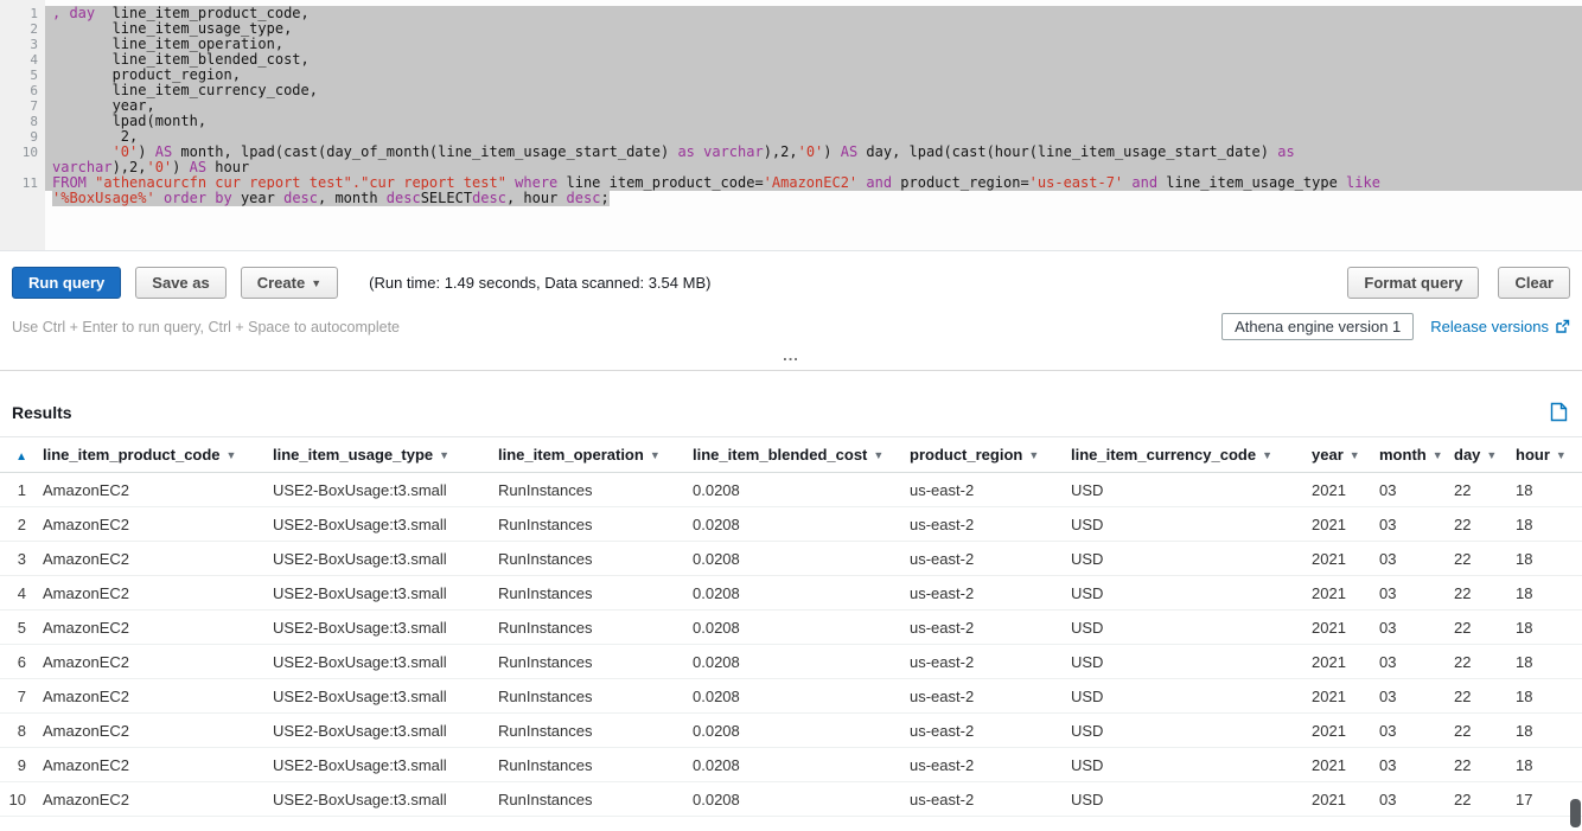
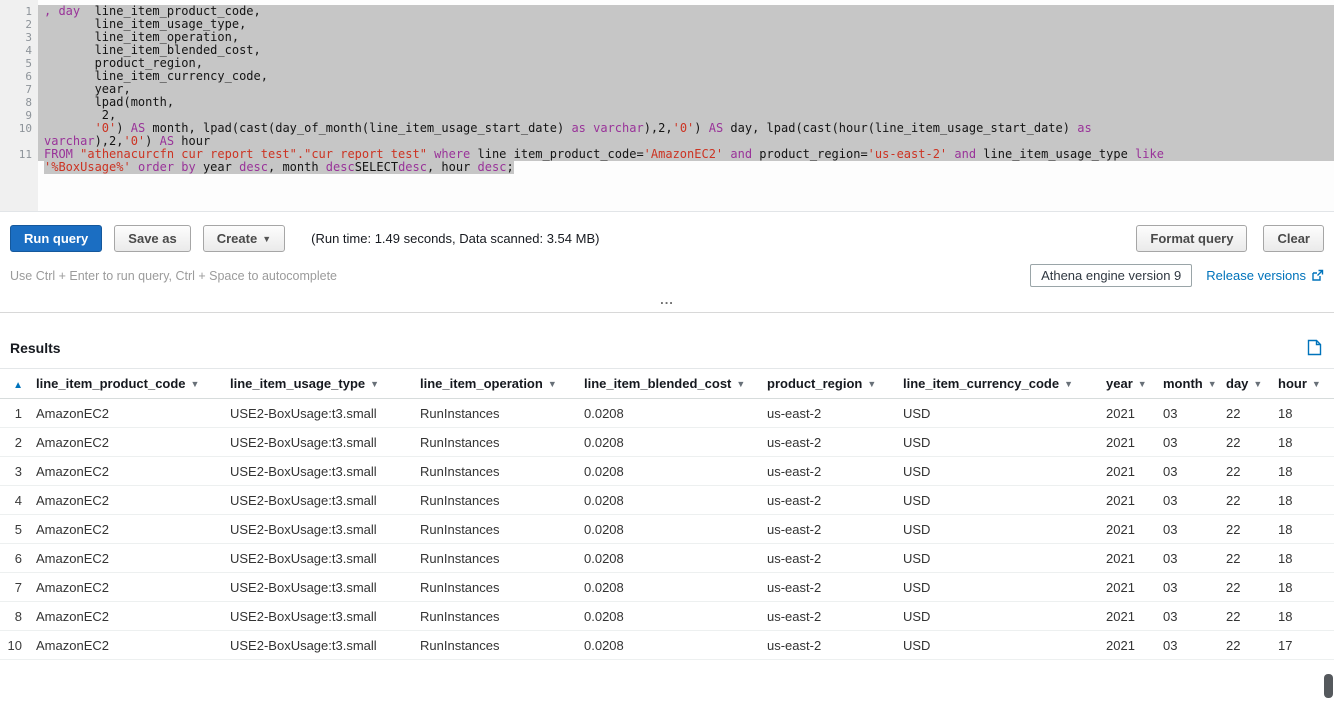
  1
  2
  3
  4
  5
  6
  7
  8
  9
  10
  11
  , day line_item_product_code,
  line_item_usage_type,
  line_item_operation,
  line_item_blended_cost,
  product_region,
  line_item_currency_code,
  year,
  lpad(month,
  2,
  '0') AS month, lpad(cast(day_of_month(line_item_usage_start_date) as varchar),2,'0') AS day, lpad(cast(hour(line_item_usage_start_date) as
  varchar),2,'0') AS hour
- FROM "athenacurcfn_cur_report_test"."cur_report_test" where line_item_product_code='AmazonEC2' and product_region='us-east-7' and line_item_usage_type like
+ FROM "athenacurcfn_cur_report_test"."cur_report_test" where line_item_product_code='AmazonEC2' and product_region='us-east-2' and line_item_usage_type like
  '%BoxUsage%' order by year desc, month descSELECTdesc, hour desc;
  Run query
  Save as
  Create ▼
  (Run time: 1.49 seconds, Data scanned: 3.54 MB)
  Format query
  Clear
  Use Ctrl + Enter to run query, Ctrl + Space to autocomplete
- Athena engine version 1
+ Athena engine version 9
  Release versions
  ...
  Results
  ▲	line_item_product_code ▼	line_item_usage_type ▼	line_item_operation ▼	line_item_blended_cost ▼	product_region ▼	line_item_currency_code ▼	year ▼	month ▼	day ▼	hour ▼
  1	AmazonEC2	USE2-BoxUsage:t3.small	RunInstances	0.0208	us-east-2	USD	2021	03	22	18
  2	AmazonEC2	USE2-BoxUsage:t3.small	RunInstances	0.0208	us-east-2	USD	2021	03	22	18
  3	AmazonEC2	USE2-BoxUsage:t3.small	RunInstances	0.0208	us-east-2	USD	2021	03	22	18
  4	AmazonEC2	USE2-BoxUsage:t3.small	RunInstances	0.0208	us-east-2	USD	2021	03	22	18
  5	AmazonEC2	USE2-BoxUsage:t3.small	RunInstances	0.0208	us-east-2	USD	2021	03	22	18
  6	AmazonEC2	USE2-BoxUsage:t3.small	RunInstances	0.0208	us-east-2	USD	2021	03	22	18
  7	AmazonEC2	USE2-BoxUsage:t3.small	RunInstances	0.0208	us-east-2	USD	2021	03	22	18
  8	AmazonEC2	USE2-BoxUsage:t3.small	RunInstances	0.0208	us-east-2	USD	2021	03	22	18
- 9	AmazonEC2	USE2-BoxUsage:t3.small	RunInstances	0.0208	us-east-2	USD	2021	03	22	18
  10	AmazonEC2	USE2-BoxUsage:t3.small	RunInstances	0.0208	us-east-2	USD	2021	03	22	17
